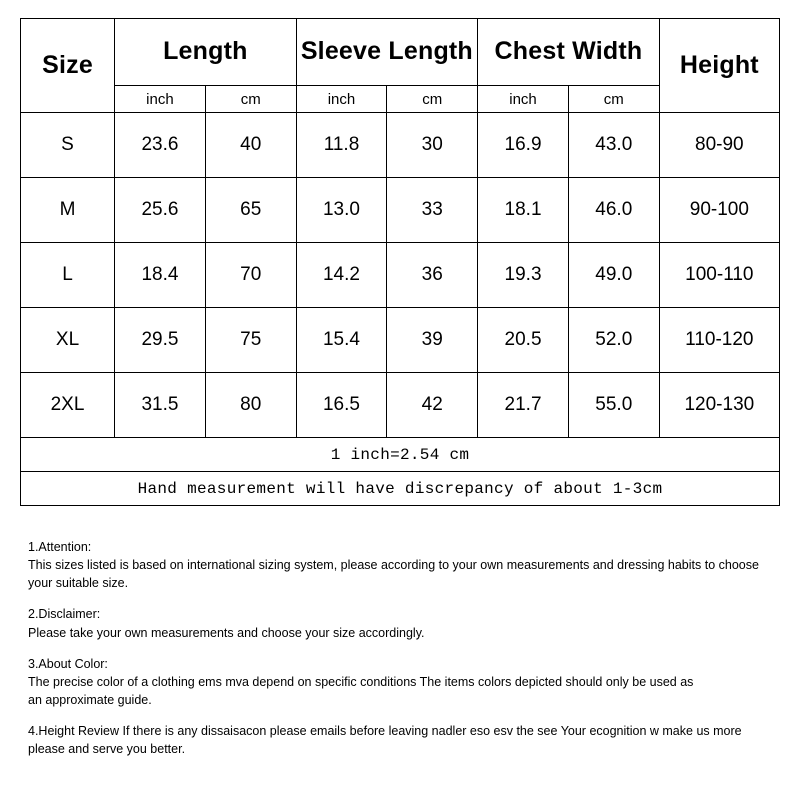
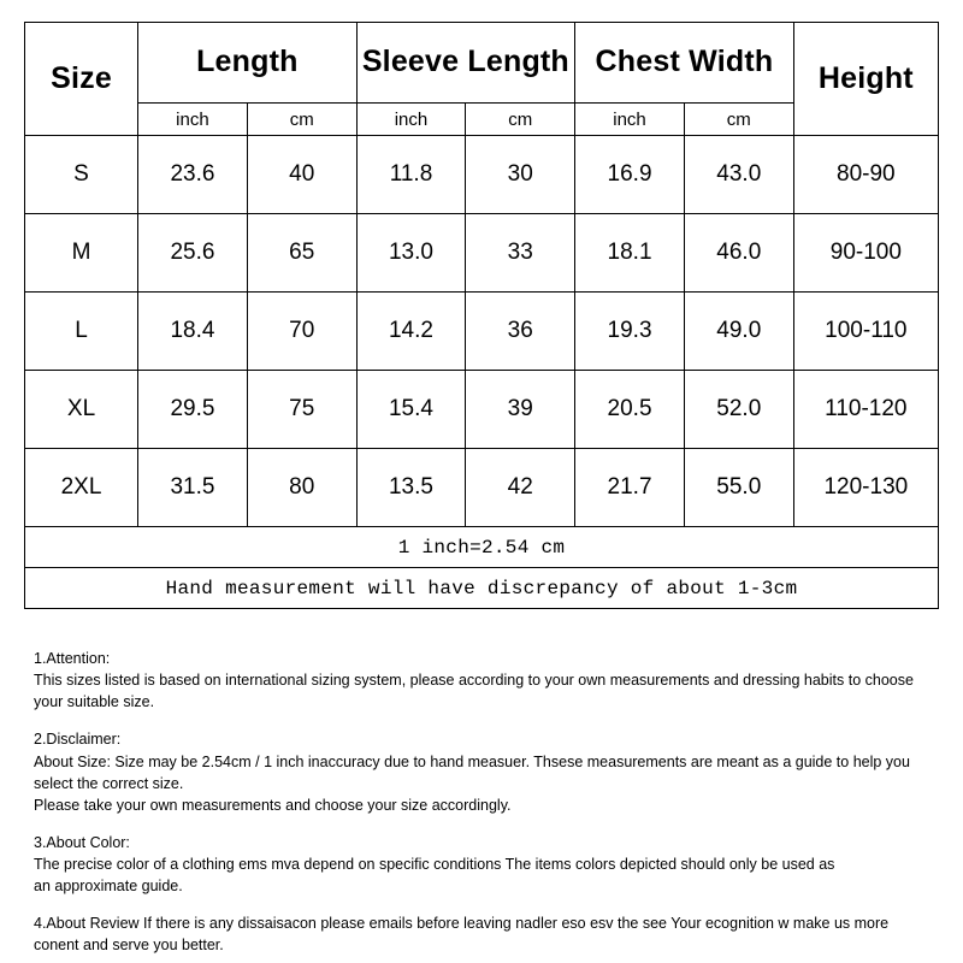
  Size	Length	Sleeve Length	Chest Width	Height
  inch	cm	inch	cm	inch	cm
  S	23.6	40	11.8	30	16.9	43.0	80-90
  M	25.6	65	13.0	33	18.1	46.0	90-100
  L	18.4	70	14.2	36	19.3	49.0	100-110
  XL	29.5	75	15.4	39	20.5	52.0	110-120
- 2XL	31.5	80	16.5	42	21.7	55.0	120-130
+ 2XL	31.5	80	13.5	42	21.7	55.0	120-130
  1 inch=2.54 cm
  Hand measurement will have discrepancy of about 1-3cm
  1.Attention:
  This sizes listed is based on international sizing system, please according to your own measurements and dressing habits to choose your suitable size.
  2.Disclaimer:
+ About Size: Size may be 2.54cm / 1 inch inaccuracy due to hand measuer. Thsese measurements are meant as a guide to help you select the correct size.
  Please take your own measurements and choose your size accordingly.
  3.About Color:
  The precise color of a clothing ems mva depend on specific conditions The items colors depicted should only be used as
  an approximate guide.
- 4.Height Review If there is any dissaisacon please emails before leaving nadler eso esv the see Your ecognition w make us more
+ 4.About Review If there is any dissaisacon please emails before leaving nadler eso esv the see Your ecognition w make us more
- please and serve you better.
+ conent and serve you better.
